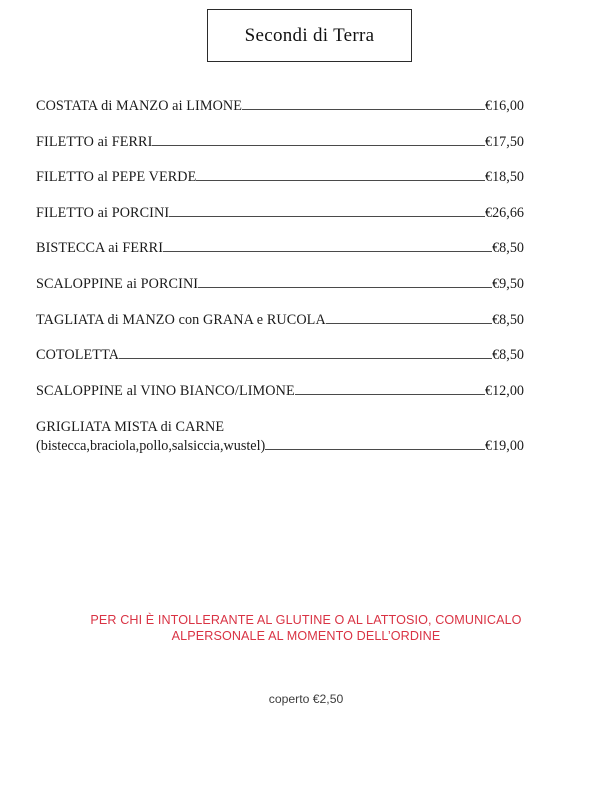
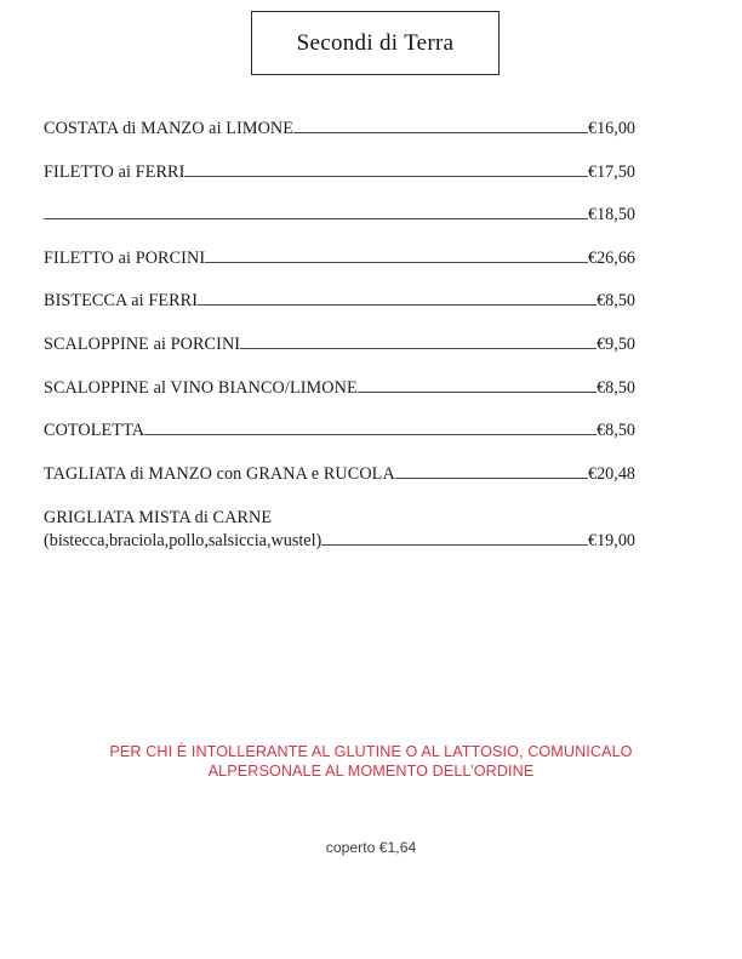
  Secondi di Terra
  COSTATA di MANZO ai LIMONE
  €16,00
  FILETTO ai FERRI
  €17,50
- FILETTO al PEPE VERDE
  €18,50
  FILETTO ai PORCINI
  €26,66
  BISTECCA ai FERRI
  €8,50
  SCALOPPINE ai PORCINI
  €9,50
- TAGLIATA di MANZO con GRANA e RUCOLA
+ SCALOPPINE al VINO BIANCO/LIMONE
  €8,50
  COTOLETTA
  €8,50
- SCALOPPINE al VINO BIANCO/LIMONE
+ TAGLIATA di MANZO con GRANA e RUCOLA
- €12,00
+ €20,48
  GRIGLIATA MISTA di CARNE
  (bistecca,braciola,pollo,salsiccia,wustel)
  €19,00
  PER CHI È INTOLLERANTE AL GLUTINE O AL LATTOSIO, COMUNICALO
  ALPERSONALE AL MOMENTO DELL’ORDINE
- coperto €2,50
+ coperto €1,64
